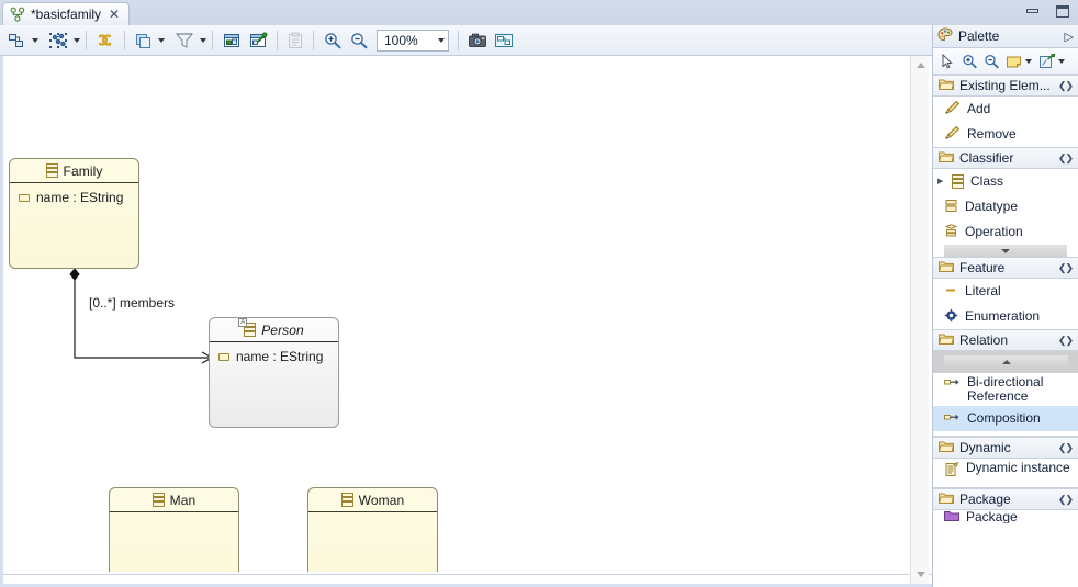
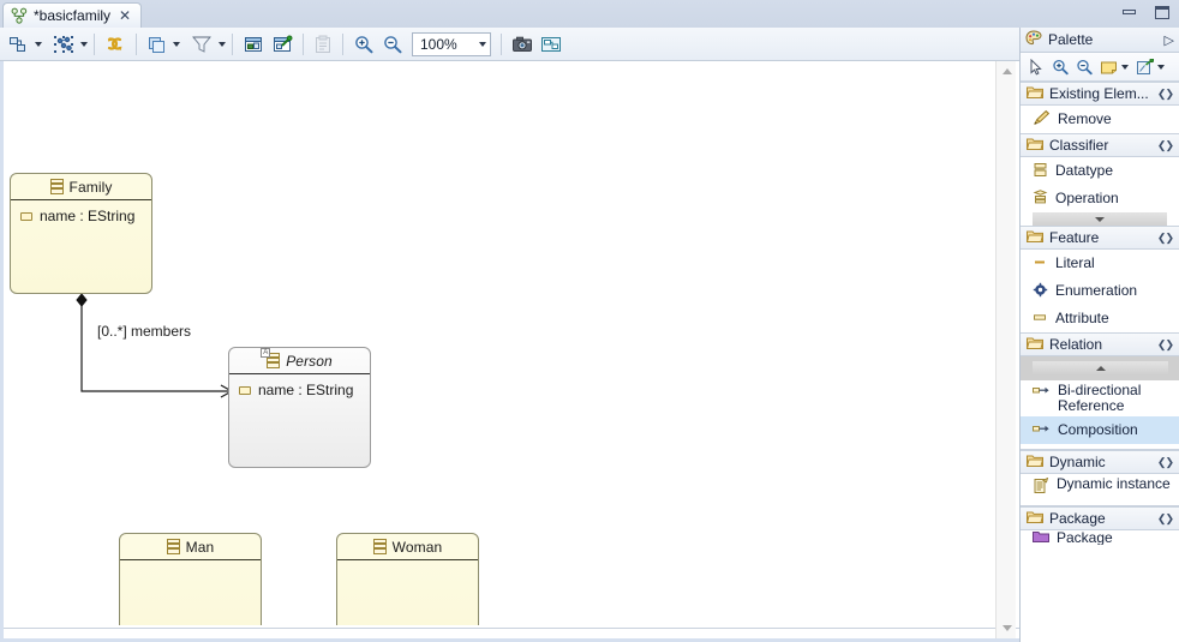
  *basicfamily
  ✕
  100%
  Family
  name : EString
  Person
  name : EString
  Man
  Woman
  [0..*] members
  Palette
  ▷
  Existing Elem...
  ❮❯
- Add
  Remove
  Classifier
  ❮❯
- Class
  Datatype
  Operation
  Feature
  ❮❯
  Literal
  Enumeration
+ Attribute
  Relation
  ❮❯
  Bi-directional Reference
  Composition
  Dynamic
  ❮❯
  Dynamic instance
  Package
  ❮❯
  Package
